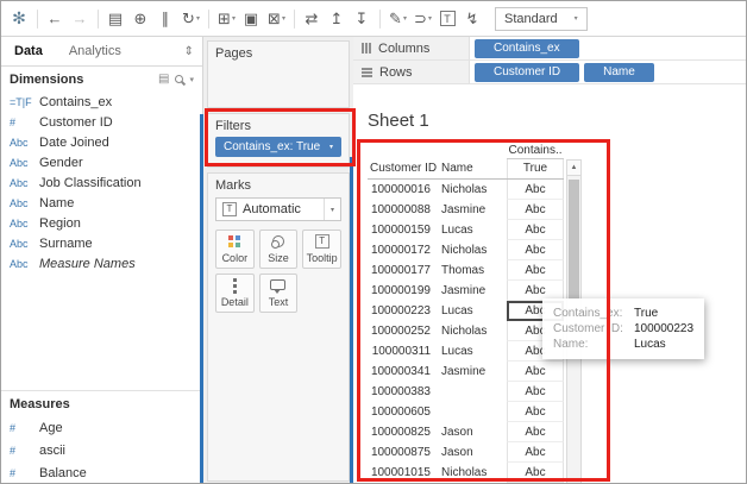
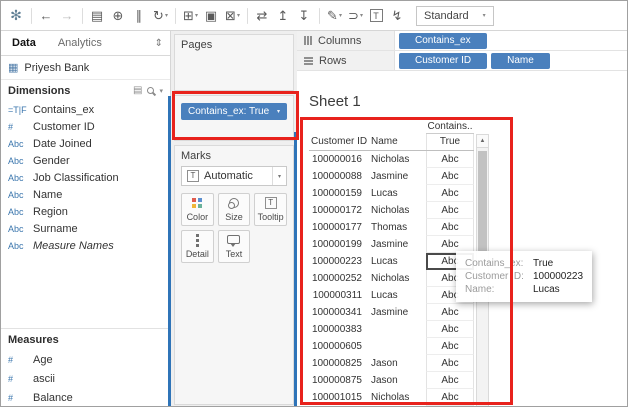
  ✻
  ←
  →
  ▤
  ⊕
  ∥
  ↻
  ⊞
  ▣
  ⊠
  ⇄
  ↥
  ↧
  ✎
  ⊃
  T
  ↯
  Standard
  Data
  Analytics
  ⇕
+ ▦
+ Priyesh Bank
  Dimensions
  ▤
  =T|F
  Contains_ex
  #
  Customer ID
  Abc
  Date Joined
  Abc
  Gender
  Abc
  Job Classification
  Abc
  Name
  Abc
  Region
  Abc
  Surname
  Abc
  Measure Names
  Measures
  #
  Age
  #
  ascii
  #
  Balance
  Pages
- Filters
  Contains_ex: True
  Marks
  T
  Automatic
  Color
  Size
  T
  Tooltip
  Detail
  Text
  Columns
  Contains_ex
  Rows
  Customer ID
  Name
  Sheet 1
  Contains..
  Customer ID
  Name
  True
  100000016
  Nicholas
  Abc
  100000088
  Jasmine
  Abc
  100000159
  Lucas
  Abc
  100000172
  Nicholas
  Abc
  100000177
  Thomas
  Abc
  100000199
  Jasmine
  Abc
  100000223
  Lucas
  100000252
  Nicholas
  100000311
  Lucas
  100000341
  Jasmine
  Abc
  100000383
  Abc
  100000605
  Abc
  100000825
  Jason
  Abc
  100000875
  Jason
  Abc
  100001015
  Nicholas
  Abc
  Contains_ex:
  True
  Customer ID:
  100000223
  Name:
  Lucas
